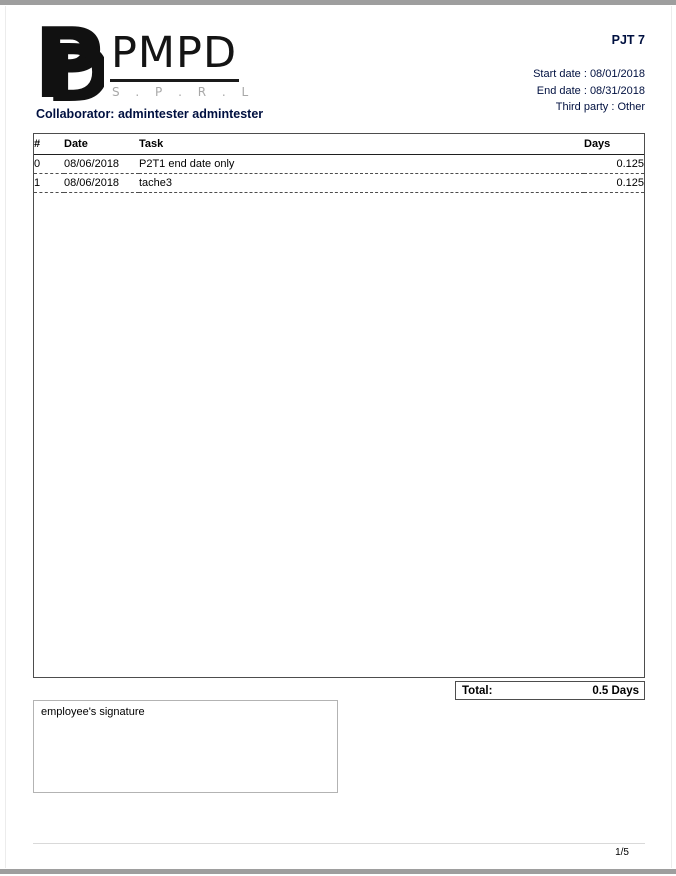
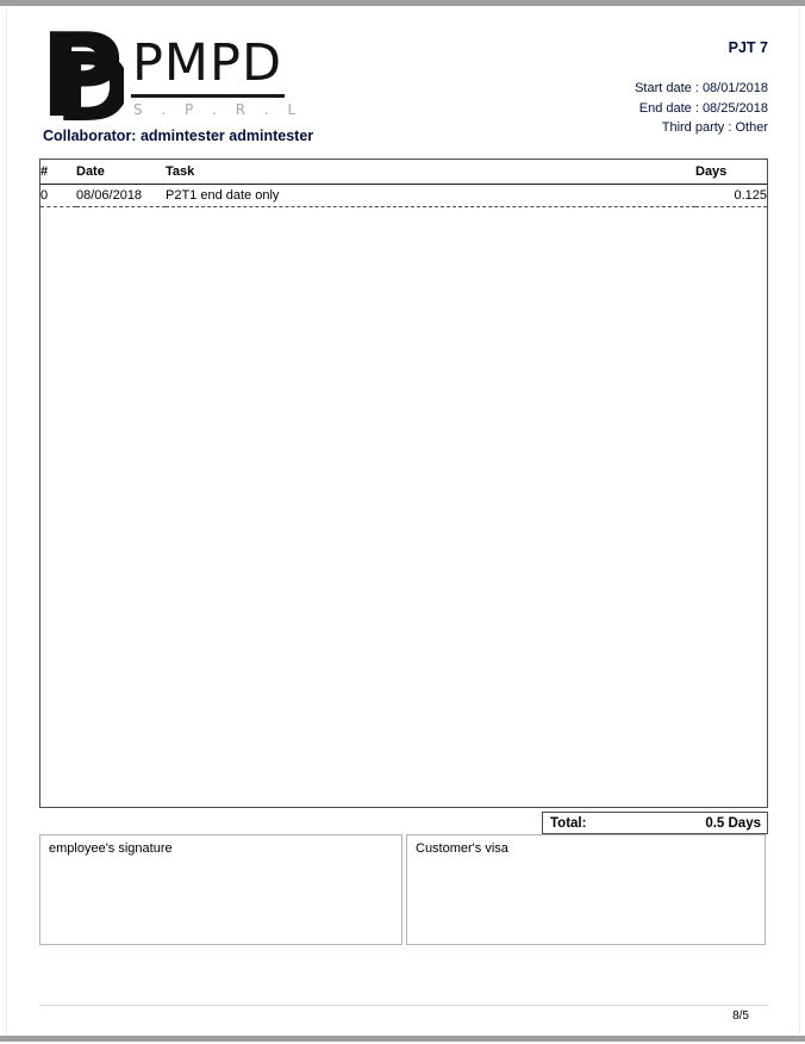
  P
  D
  PMPD
  S . P . R . L
  PJT 7
  Start date : 08/01/2018
- End date : 08/31/2018
+ End date : 08/25/2018
  Third party : Other
  Collaborator: admintester admintester
  #	Date	Task	Days
  0	08/06/2018	P2T1 end date only	0.125
- 1	08/06/2018	tache3	0.125
  Total:
  0.5 Days
  employee's signature
+ Customer's visa
- 1/5
+ 8/5
